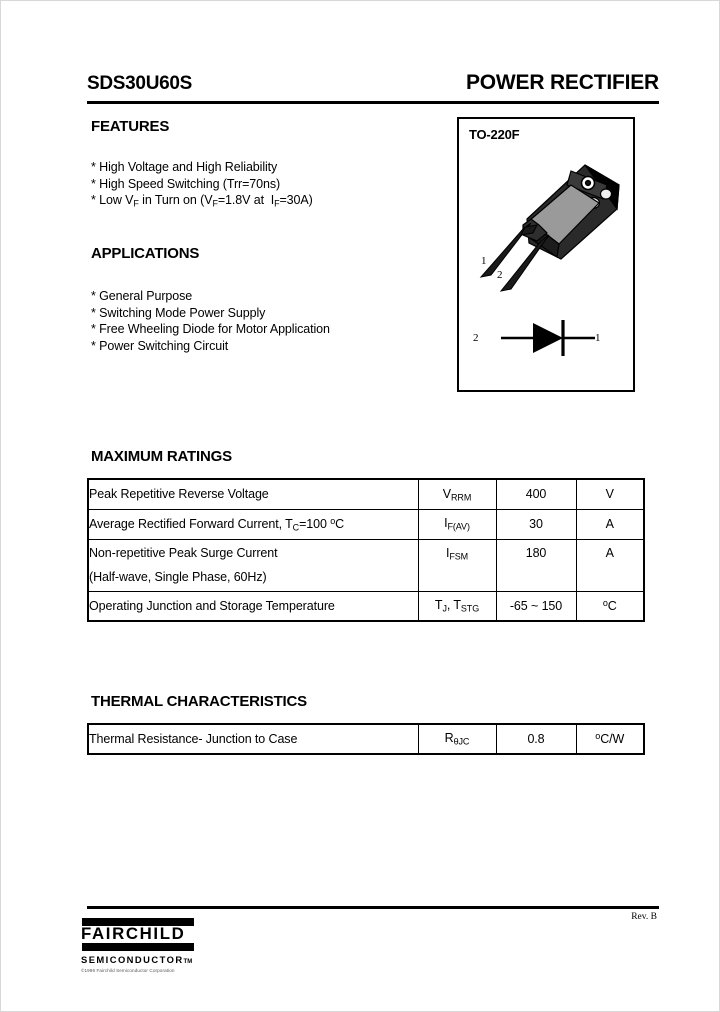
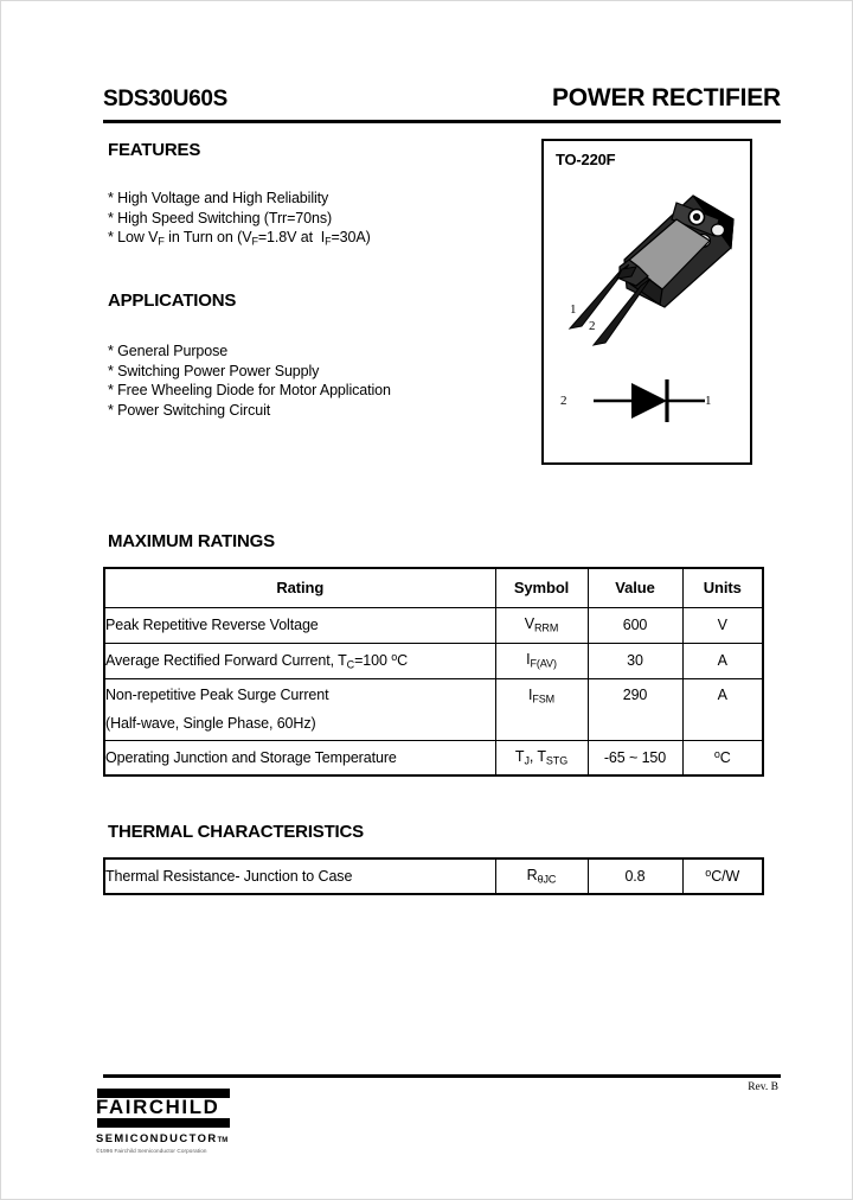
  SDS30U60S
  POWER RECTIFIER
  FEATURES
  * High Voltage and High Reliability
  * High Speed Switching (Trr=70ns)
  * Low VF in Turn on (VF=1.8V at IF=30A)
  APPLICATIONS
  * General Purpose
- * Switching Mode Power Supply
+ * Switching Power Power Supply
  * Free Wheeling Diode for Motor Application
  * Power Switching Circuit
  TO-220F
  1
  2
  2
  1
  MAXIMUM RATINGS
+ Rating	Symbol	Value	Units
- Peak Repetitive Reverse Voltage	VRRM	400	V
+ Peak Repetitive Reverse Voltage	VRRM	600	V
  Average Rectified Forward Current, TC=100 oC	IF(AV)	30	A
- Non-repetitive Peak Surge Current (Half-wave, Single Phase, 60Hz)	IFSM	180	A
+ Non-repetitive Peak Surge Current (Half-wave, Single Phase, 60Hz)	IFSM	290	A
  Operating Junction and Storage Temperature	TJ, TSTG	-65 ~ 150	oC
  THERMAL CHARACTERISTICS
  Thermal Resistance- Junction to Case	RθJC	0.8	oC/W
  Rev. B
  FAIRCHILD
  SEMICONDUCTOR
